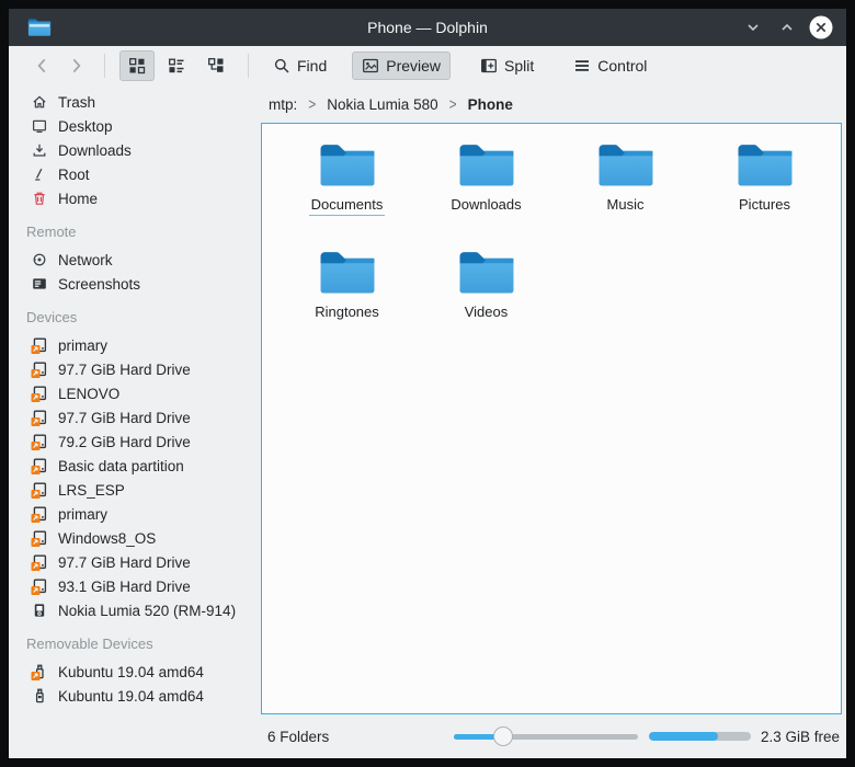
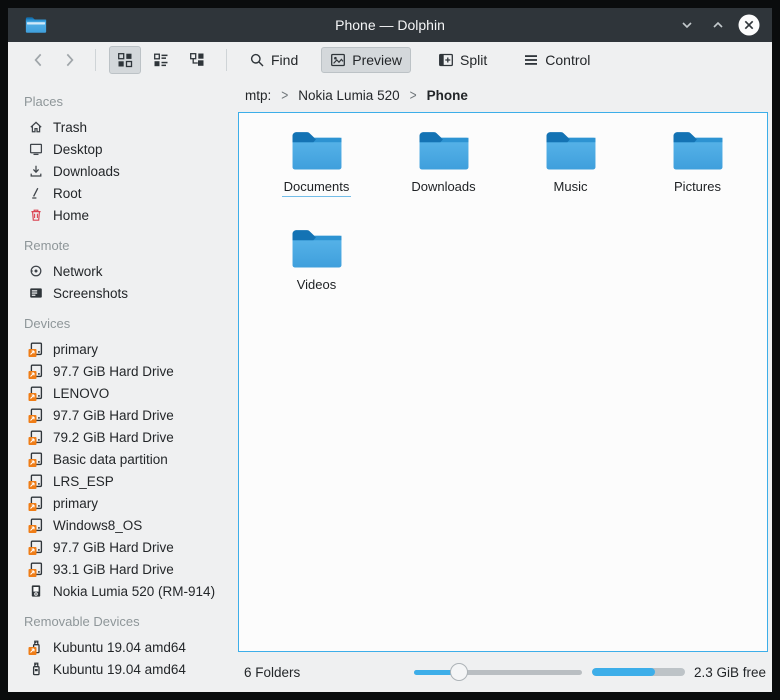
  Phone — Dolphin
  Find
  Preview
  Split
  Control
+ Places
  Trash
  Desktop
  Downloads
  Root
  Home
  Remote
  Network
  Screenshots
  Devices
  primary
  97.7 GiB Hard Drive
  LENOVO
  97.7 GiB Hard Drive
  79.2 GiB Hard Drive
  Basic data partition
  LRS_ESP
  primary
  Windows8_OS
  97.7 GiB Hard Drive
  93.1 GiB Hard Drive
  Nokia Lumia 520 (RM-914)
  Removable Devices
  Kubuntu 19.04 amd64
  Kubuntu 19.04 amd64
  mtp:
  >
- Nokia Lumia 580
+ Nokia Lumia 520
  >
  Phone
  Documents
  Downloads
  Music
  Pictures
- Ringtones
  Videos
  6 Folders
  2.3 GiB free
